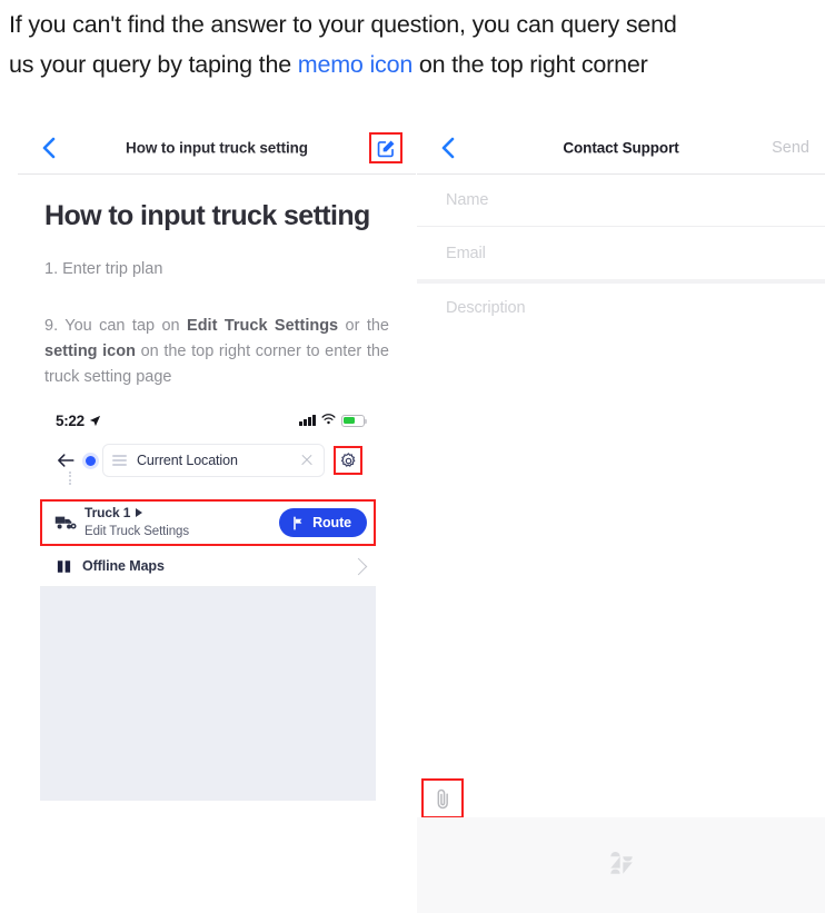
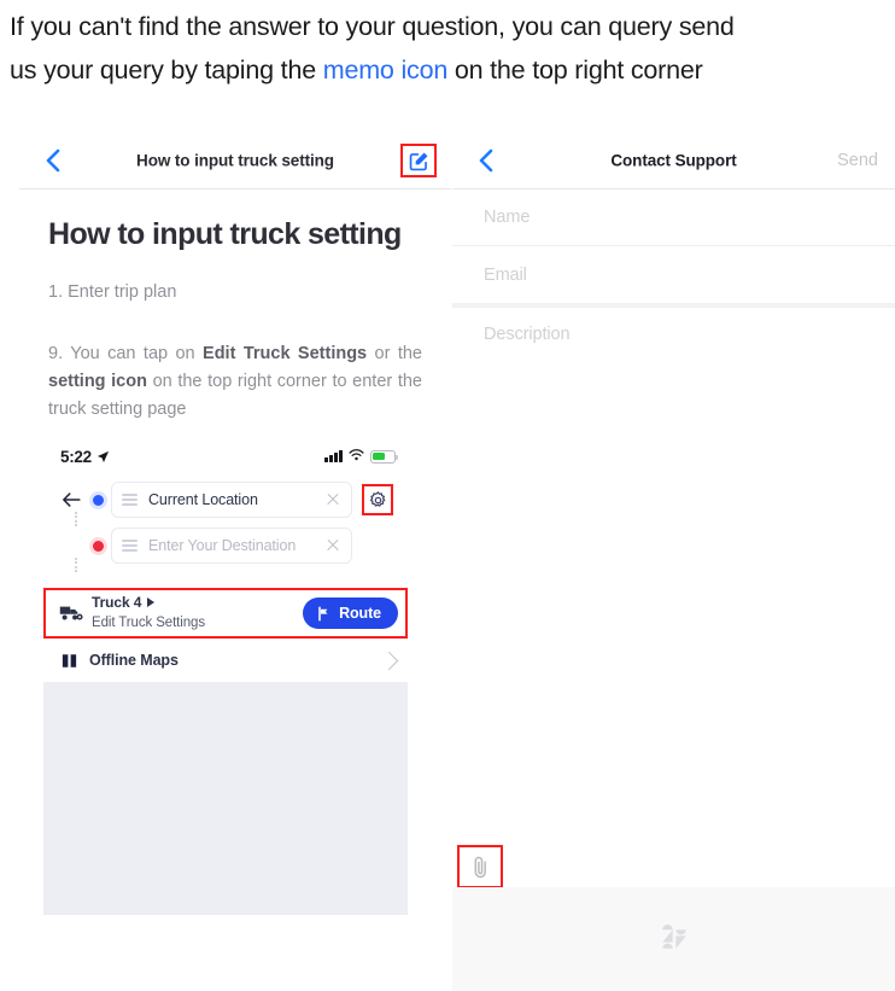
  If you can't find the answer to your question, you can query send
  us your query by taping the memo icon on the top right corner
  How to input truck setting
  How to input truck setting
  1. Enter trip plan
  9. You can tap on Edit Truck Settings or the setting icon on the top right corner to enter the truck setting page
  5:22
  Current Location
+ Enter Your Destination
- Truck 1
+ Truck 4
  Edit Truck Settings
  Route
  Offline Maps
  Contact Support
  Send
  Name
  Email
  Description
